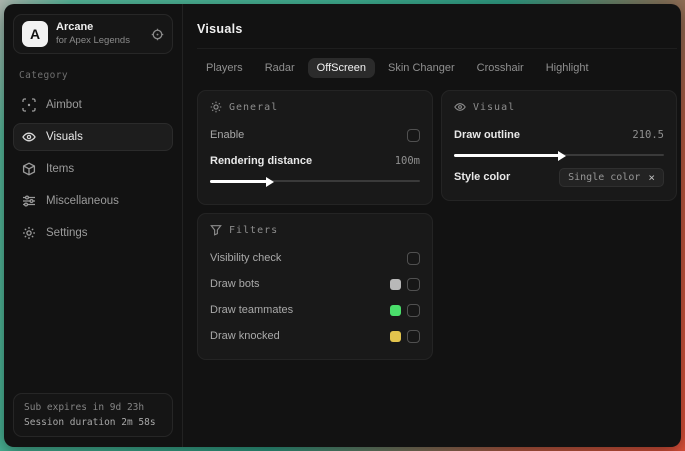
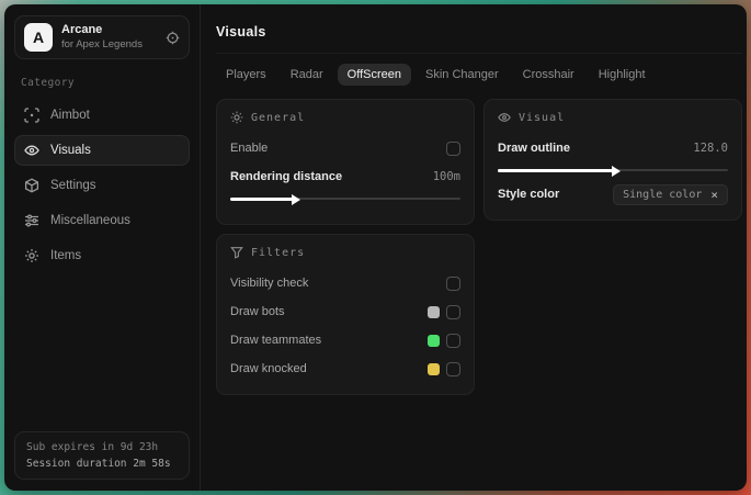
  A
  Arcane
  for Apex Legends
  Category
  Aimbot
  Visuals
- Items
+ Settings
  Miscellaneous
- Settings
+ Items
  Sub expires in 9d 23h
  Session duration 2m 58s
  Visuals
  Players
  Radar
  OffScreen
  Skin Changer
  Crosshair
  Highlight
  General
  Enable
  Rendering distance
  100m
  Filters
  Visibility check
  Draw bots
  Draw teammates
  Draw knocked
  Visual
  Draw outline
- 210.5
+ 128.0
  Style color
  Single color
  ×
